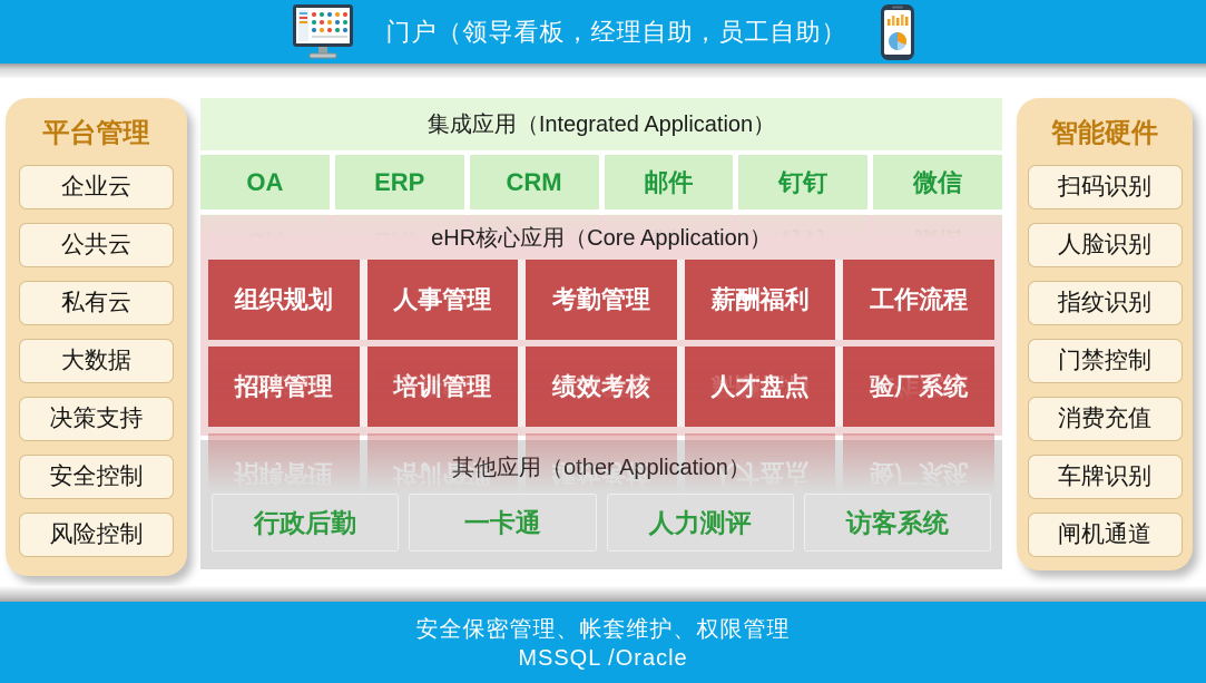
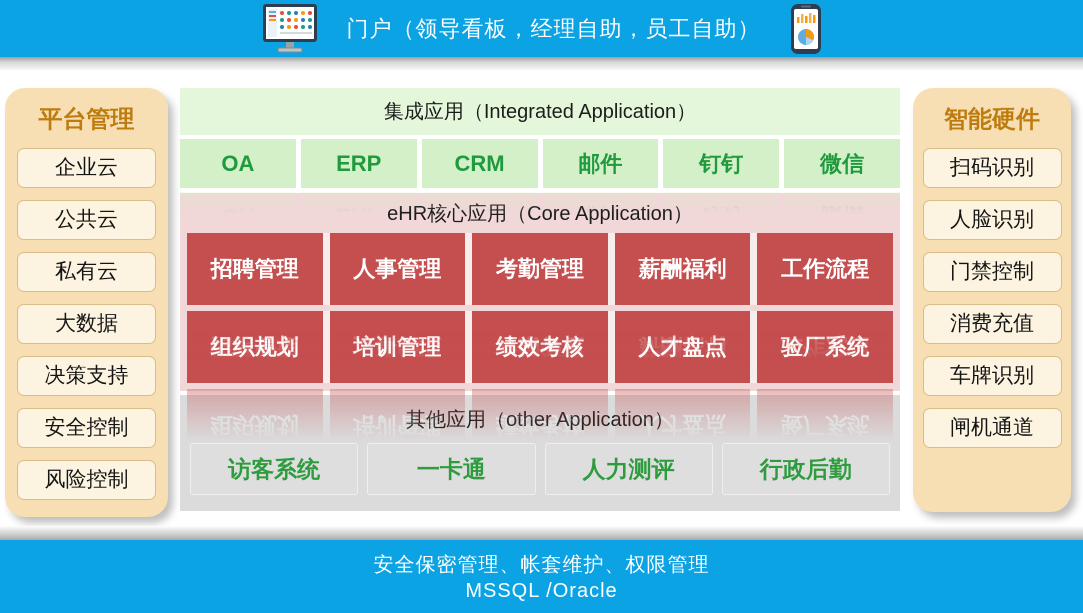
  门户（领导看板，经理自助，员工自助）
  平台管理
  企业云
  公共云
  私有云
  大数据
  决策支持
  安全控制
  风险控制
  集成应用（Integrated Application）
  OA
  ERP
  CRM
  邮件
  钉钉
  微信
  eHR核心应用（Core Application）
- 组织规划
+ 招聘管理
  人事管理
  考勤管理
  薪酬福利
  工作流程
- 招聘管理
+ 组织规划
  培训管理
  绩效考核
  人才盘点
  验厂系统
  其他应用（other Application）
- 行政后勤
+ 访客系统
  一卡通
  人力测评
- 访客系统
+ 行政后勤
  智能硬件
  扫码识别
  人脸识别
- 指纹识别
  门禁控制
  消费充值
  车牌识别
  闸机通道
  安全保密管理、帐套维护、权限管理
  MSSQL /Oracle
